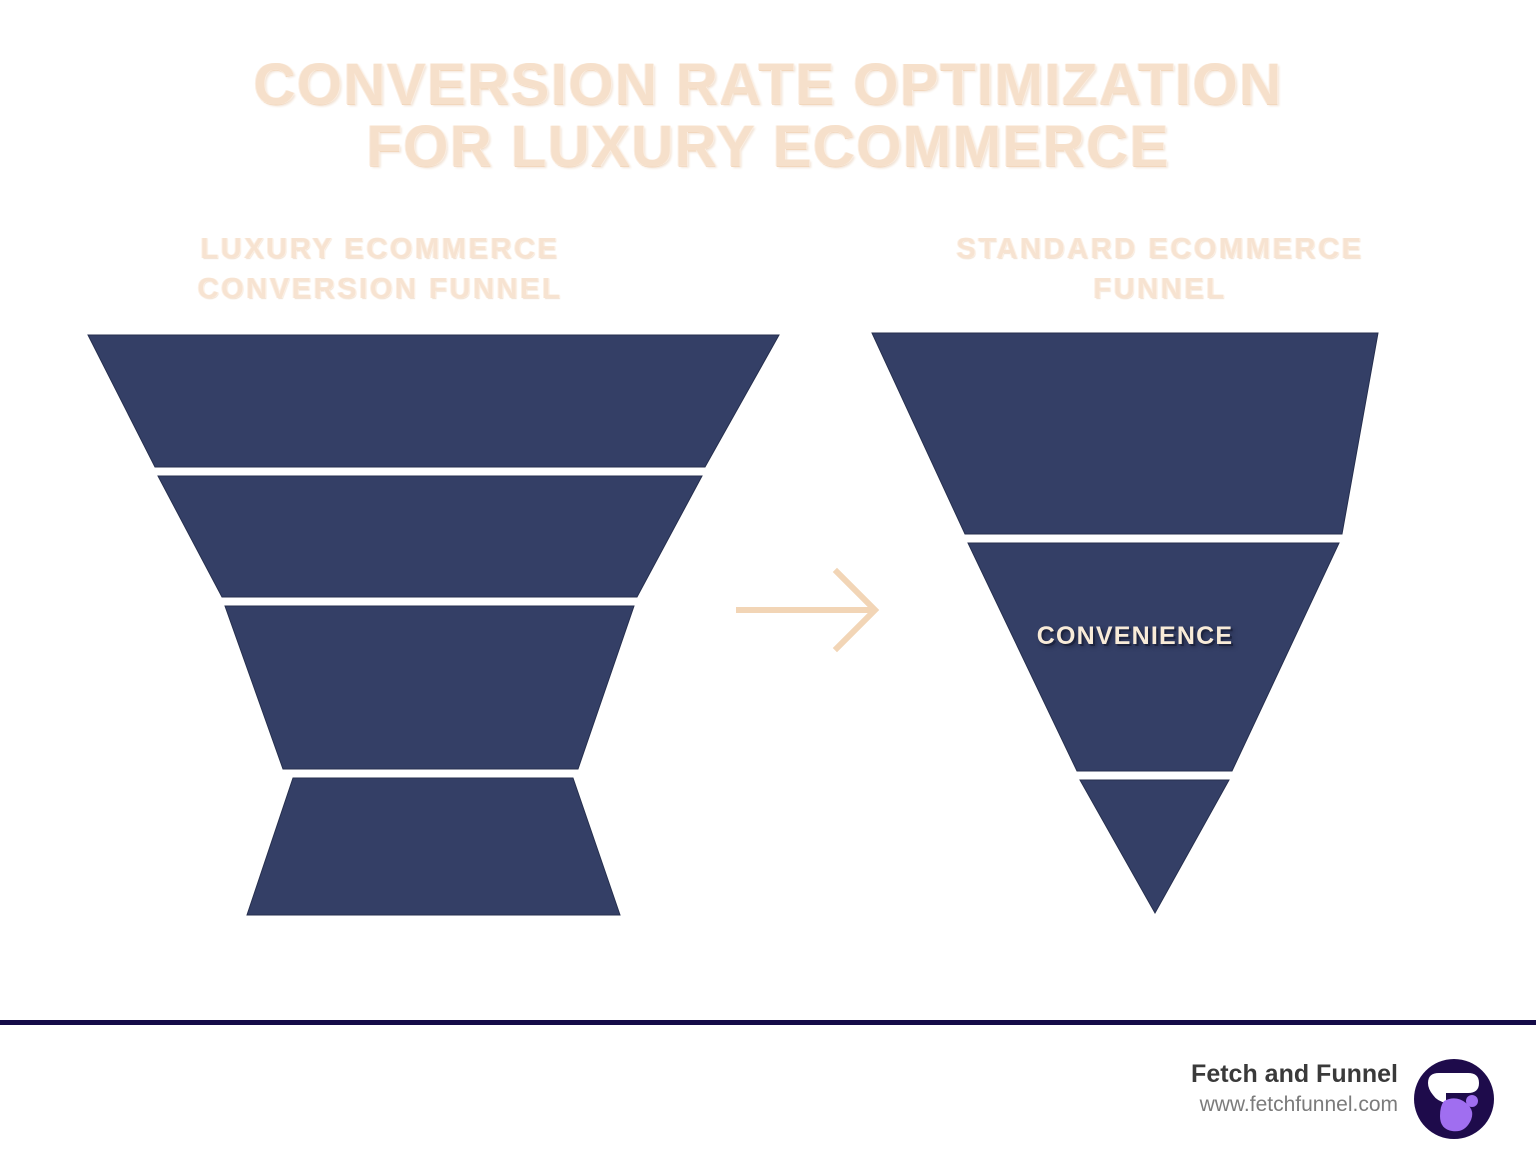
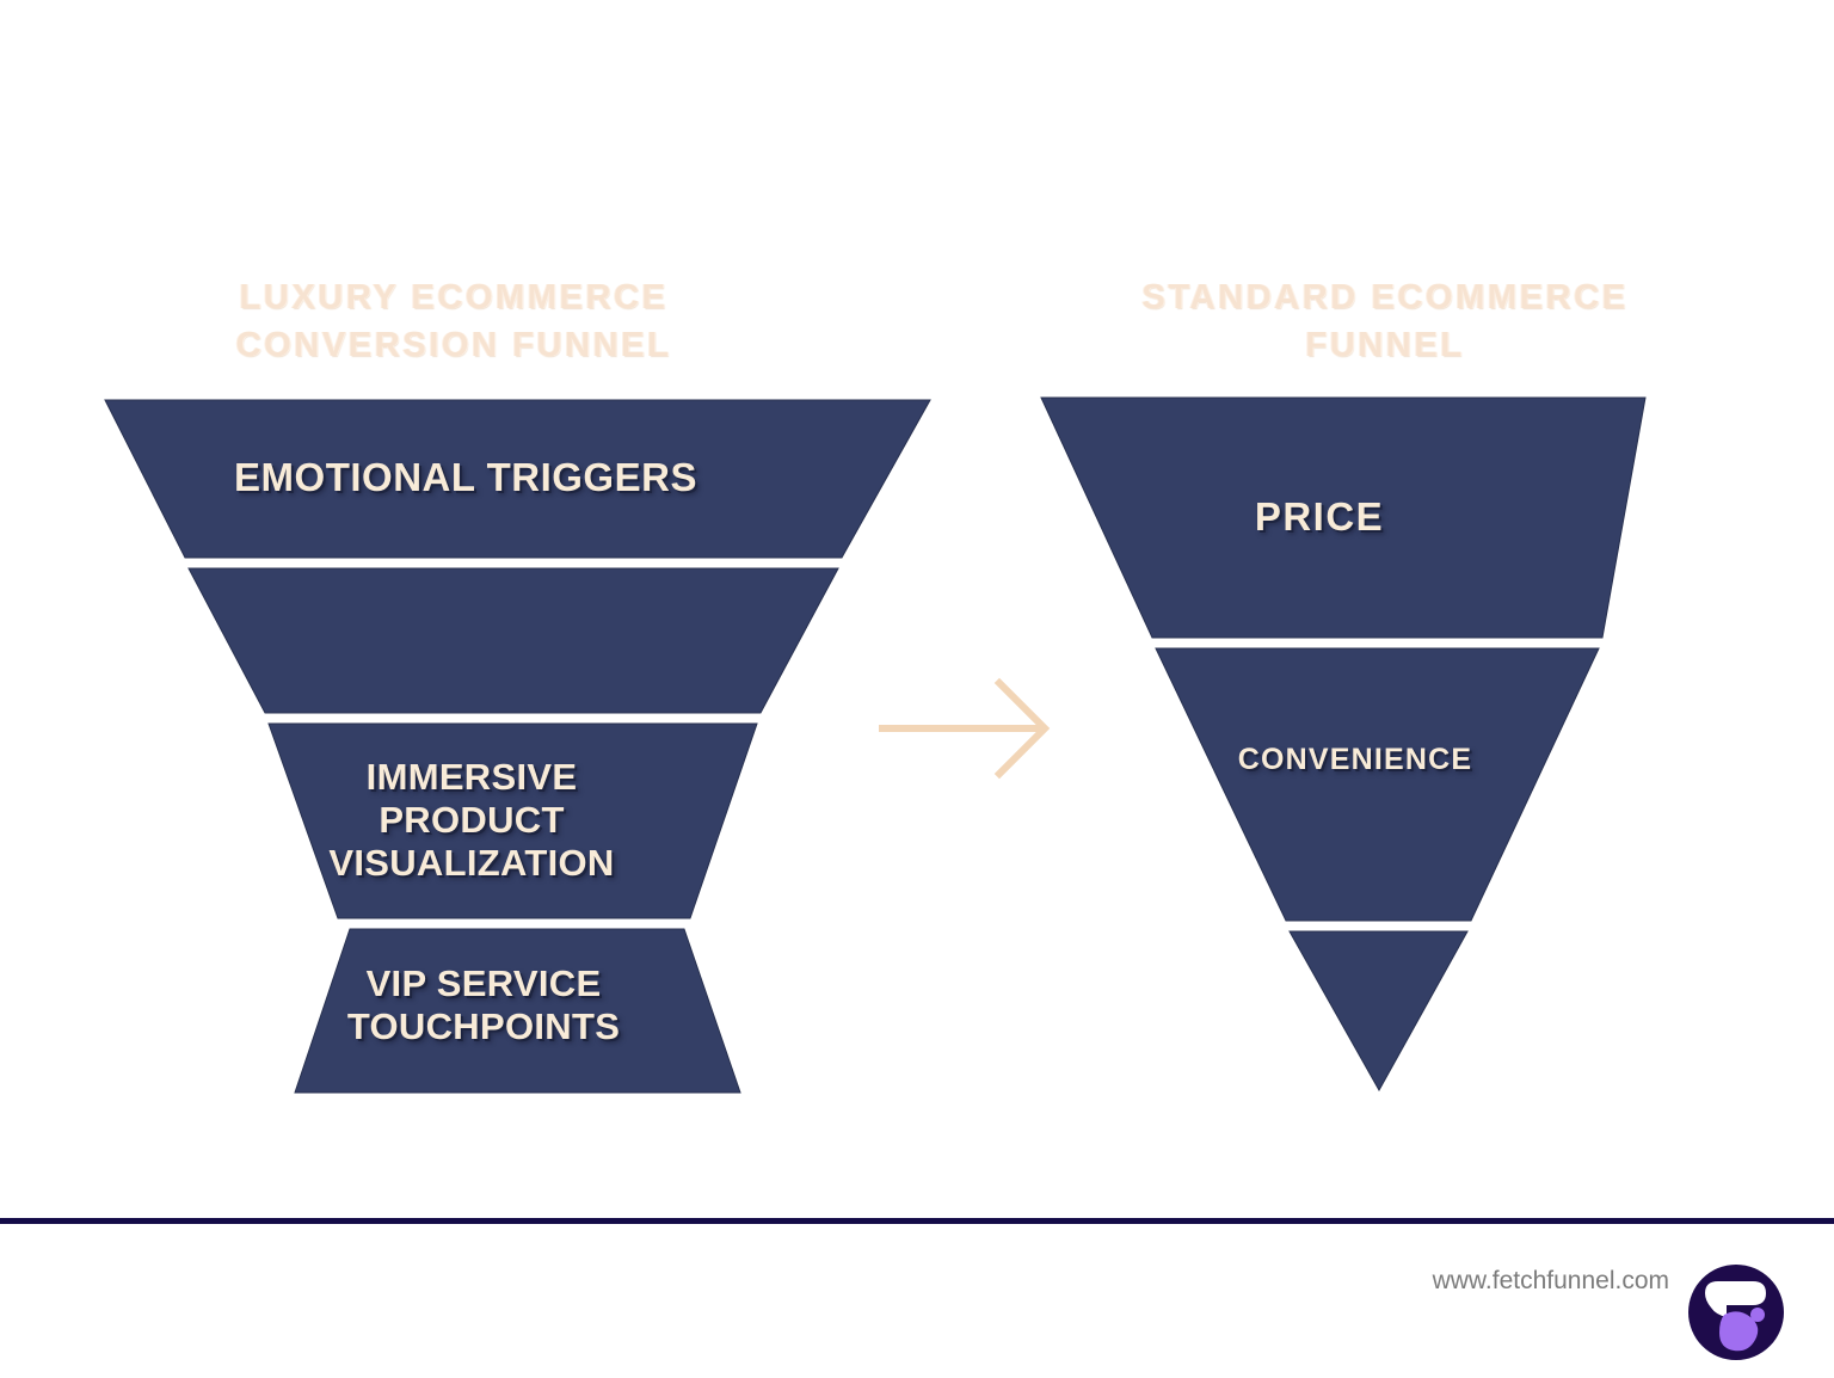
- CONVERSION RATE OPTIMIZATION
- FOR LUXURY ECOMMERCE
  LUXURY ECOMMERCE
  CONVERSION FUNNEL
  STANDARD ECOMMERCE
  FUNNEL
+ EMOTIONAL TRIGGERS
+ IMMERSIVE
+ PRODUCT
+ VISUALIZATION
+ VIP SERVICE
+ TOUCHPOINTS
+ PRICE
  CONVENIENCE
- Fetch and Funnel
  www.fetchfunnel.com
